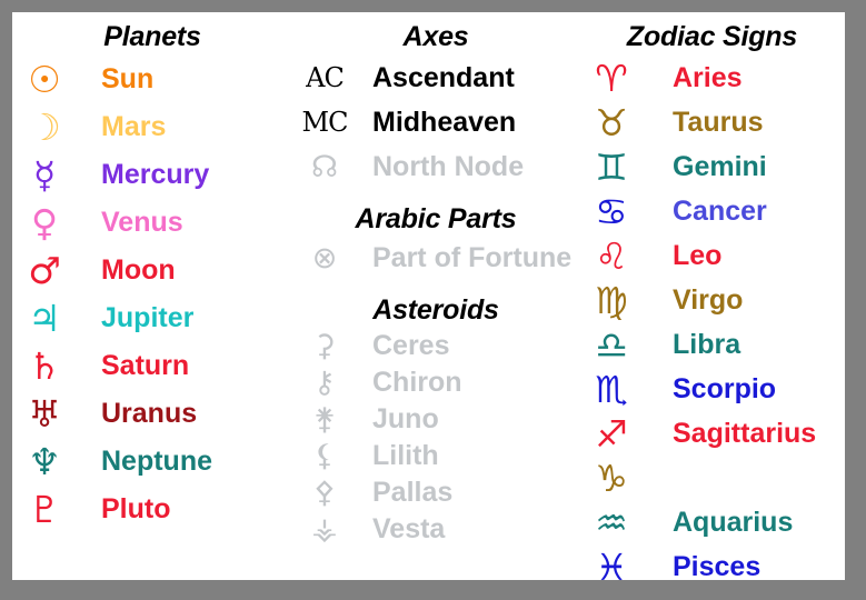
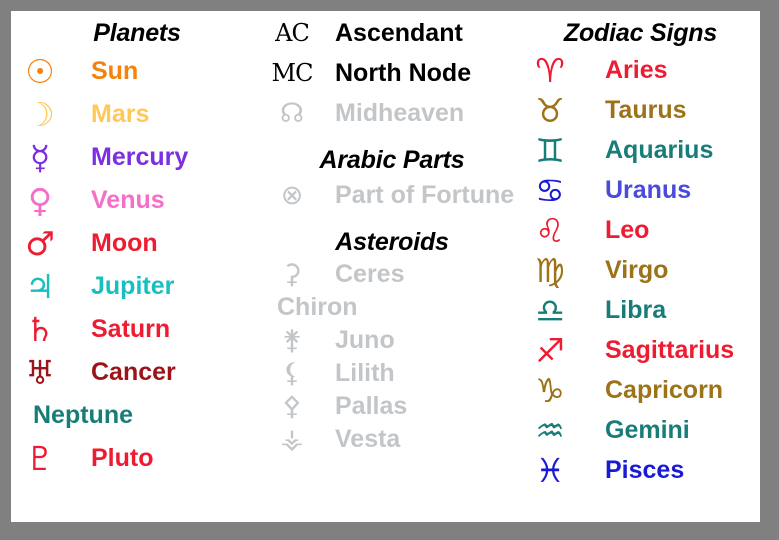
  Planets
  ☉
  Sun
  ☽
  Mars
  ☿
  Mercury
  ♀
  Venus
  ♂
  Moon
  ♃
  Jupiter
  ♄
  Saturn
  ♅
- Uranus
+ Cancer
- ♆
  Neptune
  ♇
  Pluto
- Axes
  AC
  Ascendant
  MC
- Midheaven
+ North Node
  ☊
- North Node
+ Midheaven
  Arabic Parts
  ⊗
  Part of Fortune
  Asteroids
  ⚳
  Ceres
- ⚷
  Chiron
  ⚵
  Juno
  ⚸
  Lilith
  ⚴
  Pallas
  ⚶
  Vesta
  Zodiac Signs
  ♈
  Aries
  ♉
  Taurus
  ♊
- Gemini
+ Aquarius
  ♋
- Cancer
+ Uranus
  ♌
  Leo
  ♍
  Virgo
  ♎
  Libra
- ♏
- Scorpio
  ♐
  Sagittarius
  ♑
+ Capricorn
  ♒
- Aquarius
+ Gemini
  ♓
  Pisces
